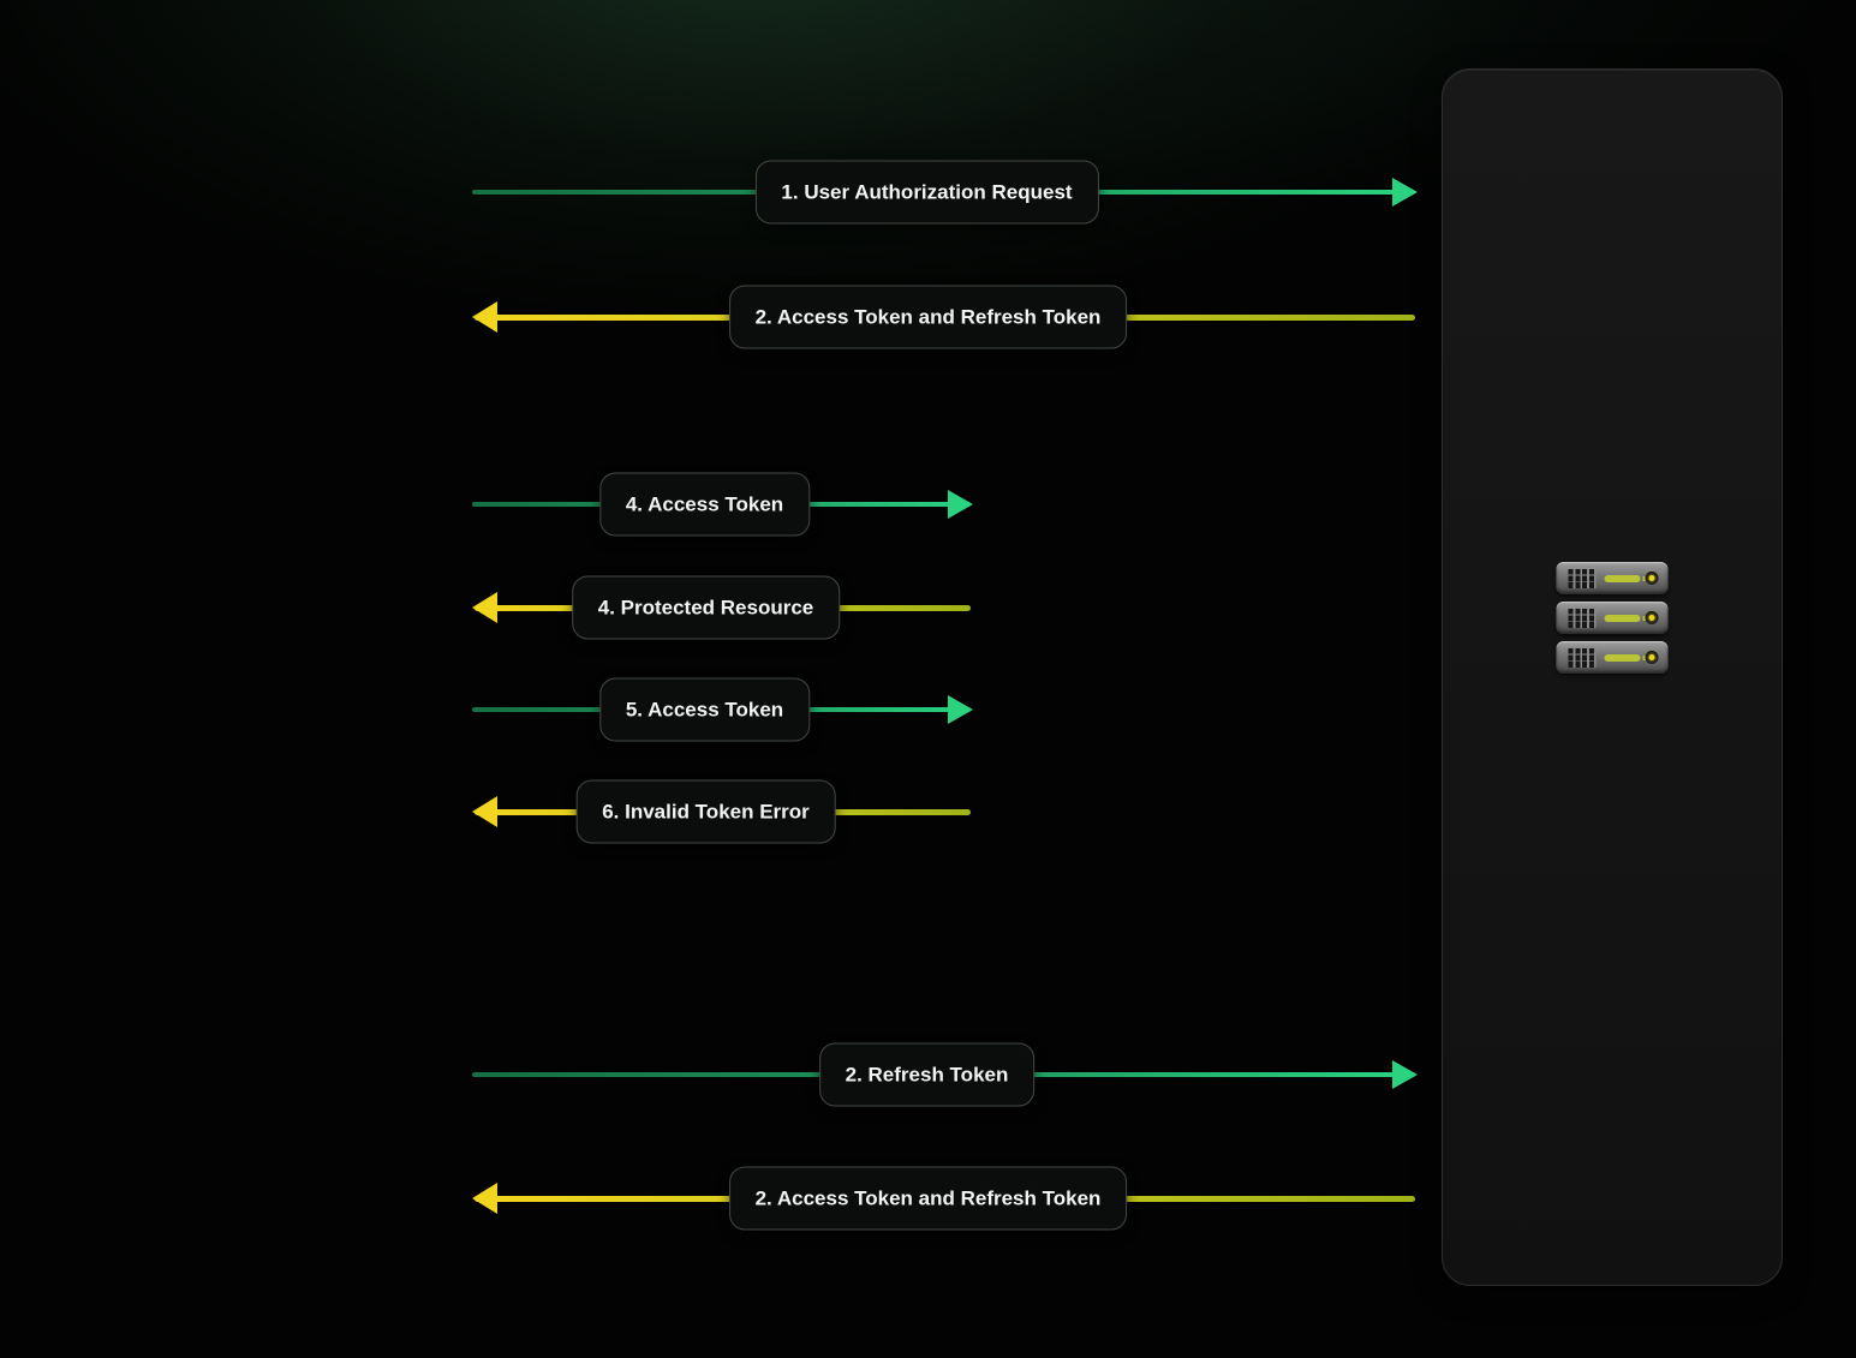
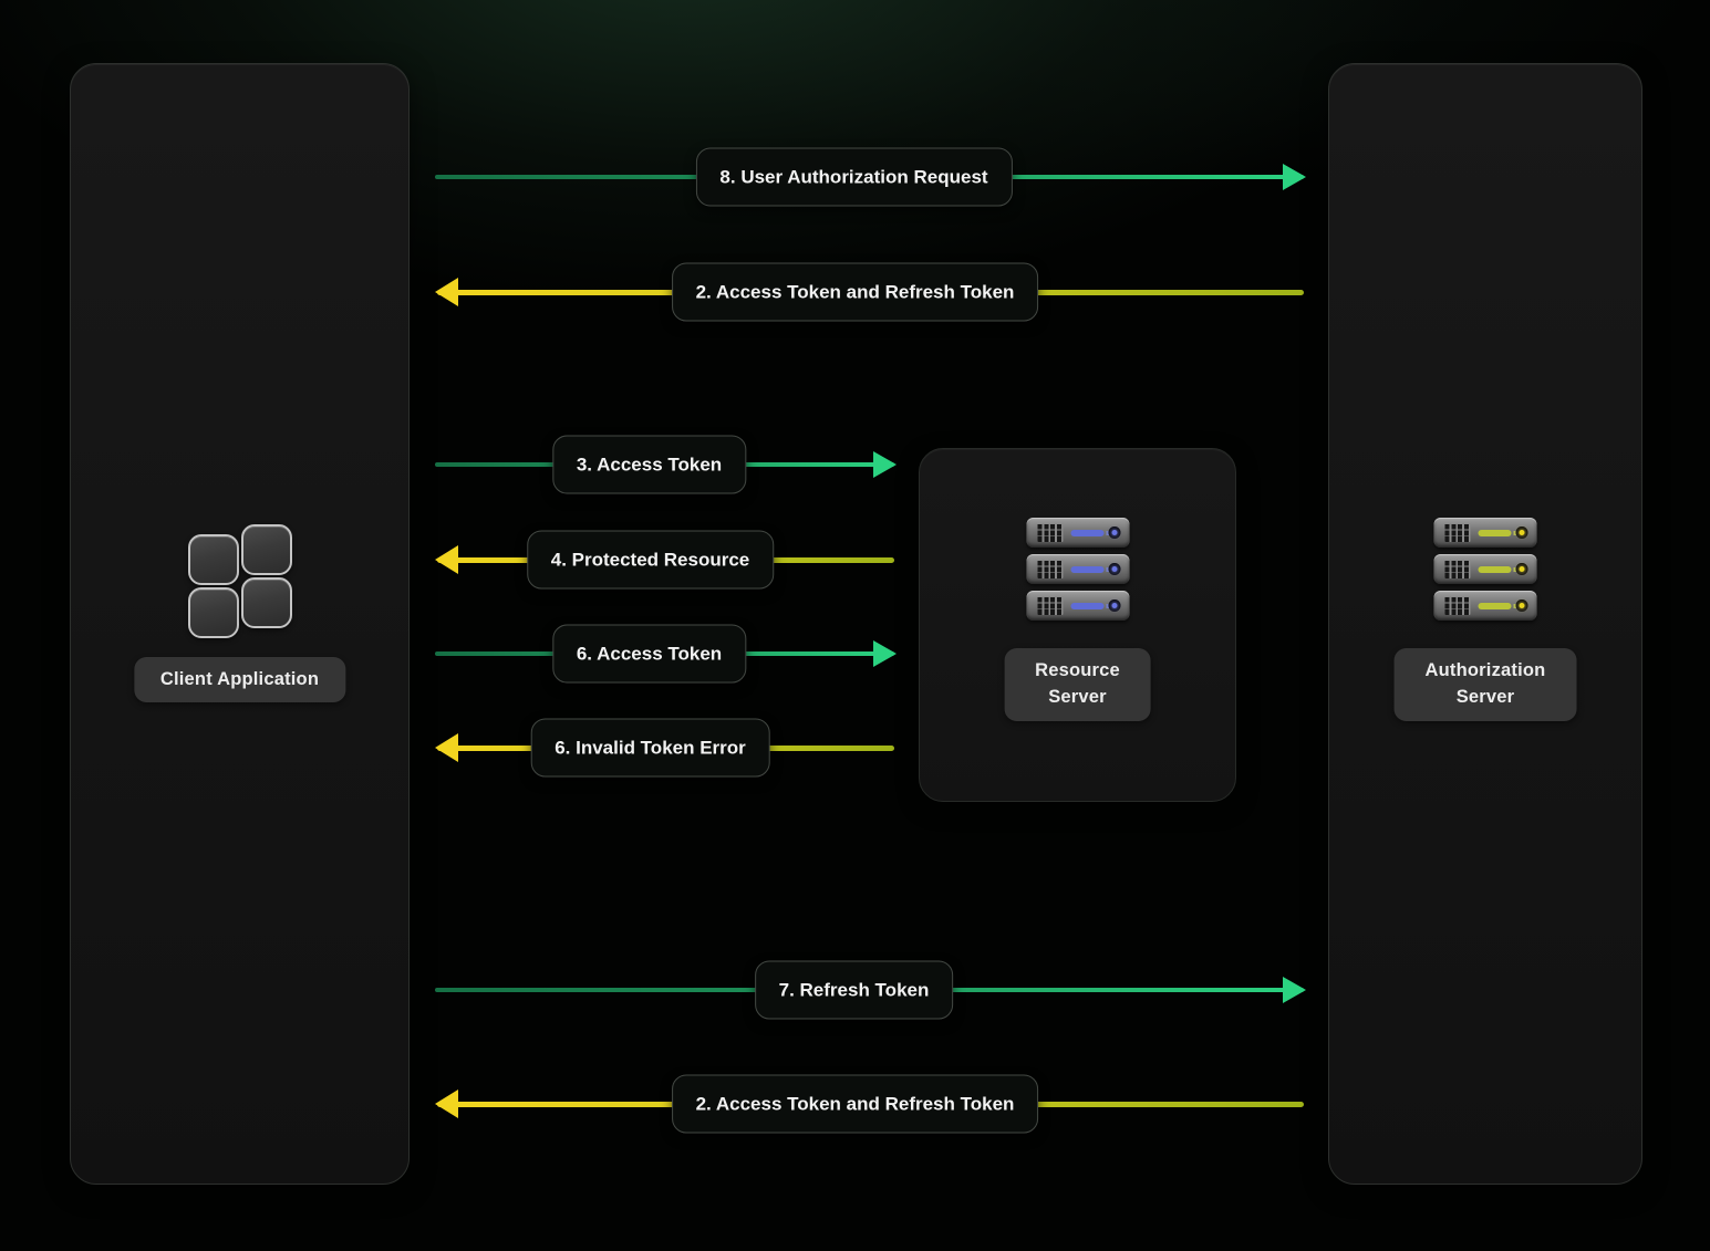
+ Client Application
+ Resource Server
+ Authorization Server
- 1. User Authorization Request
+ 8. User Authorization Request
  2. Access Token and Refresh Token
- 4. Access Token
+ 3. Access Token
  4. Protected Resource
- 5. Access Token
+ 6. Access Token
  6. Invalid Token Error
- 2. Refresh Token
+ 7. Refresh Token
  2. Access Token and Refresh Token
